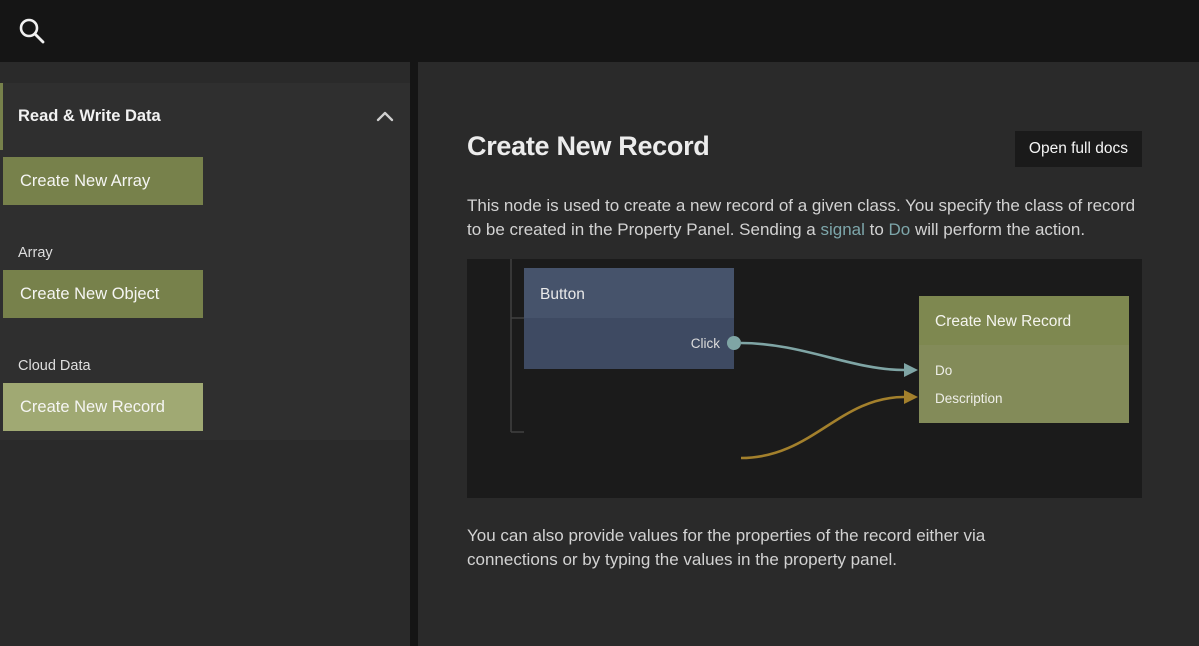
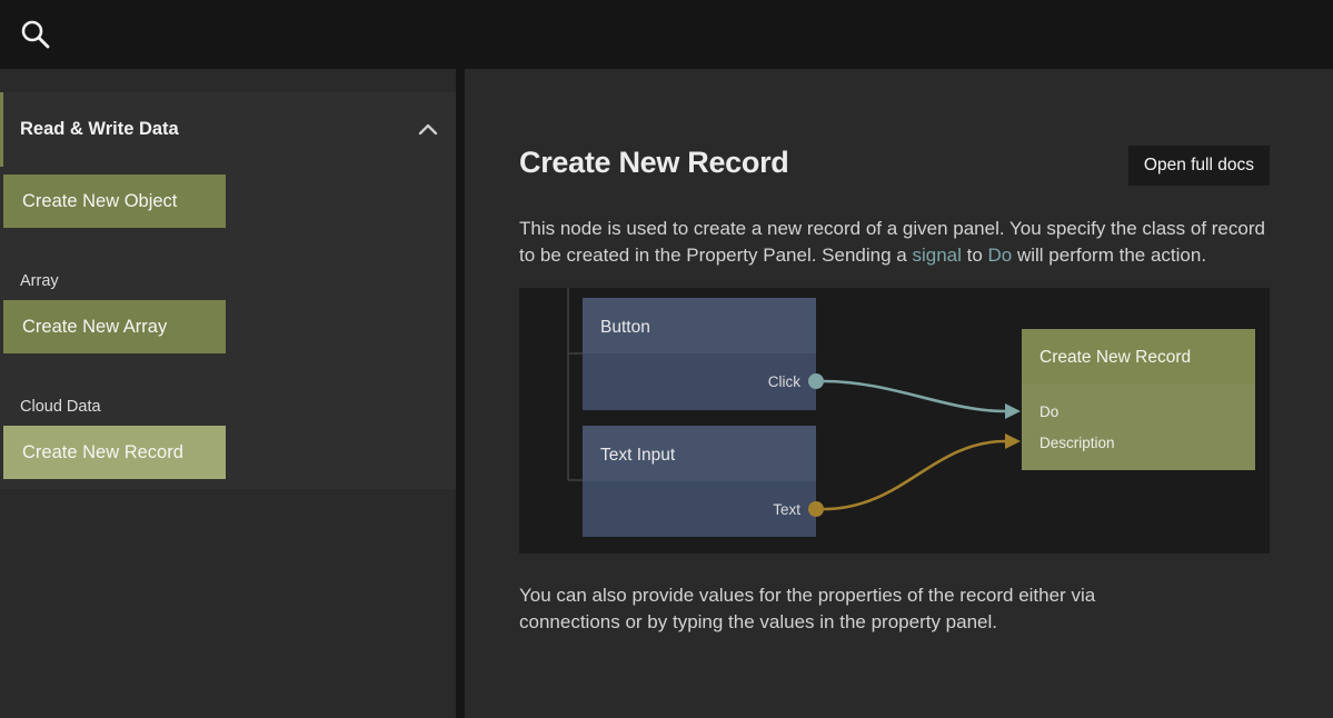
  Read & Write Data
- Create New Array
+ Create New Object
  Array
- Create New Object
+ Create New Array
  Cloud Data
  Create New Record
  Create New Record
  Open full docs
- This node is used to create a new record of a given class. You specify the class of record to be created in the Property Panel. Sending a signal to Do will perform the action.
+ This node is used to create a new record of a given panel. You specify the class of record to be created in the Property Panel. Sending a signal to Do will perform the action.
  Button
  Click
+ Text Input
+ Text
  Create New Record
  Do
  Description
  You can also provide values for the properties of the record either via connections or by typing the values in the property panel.
